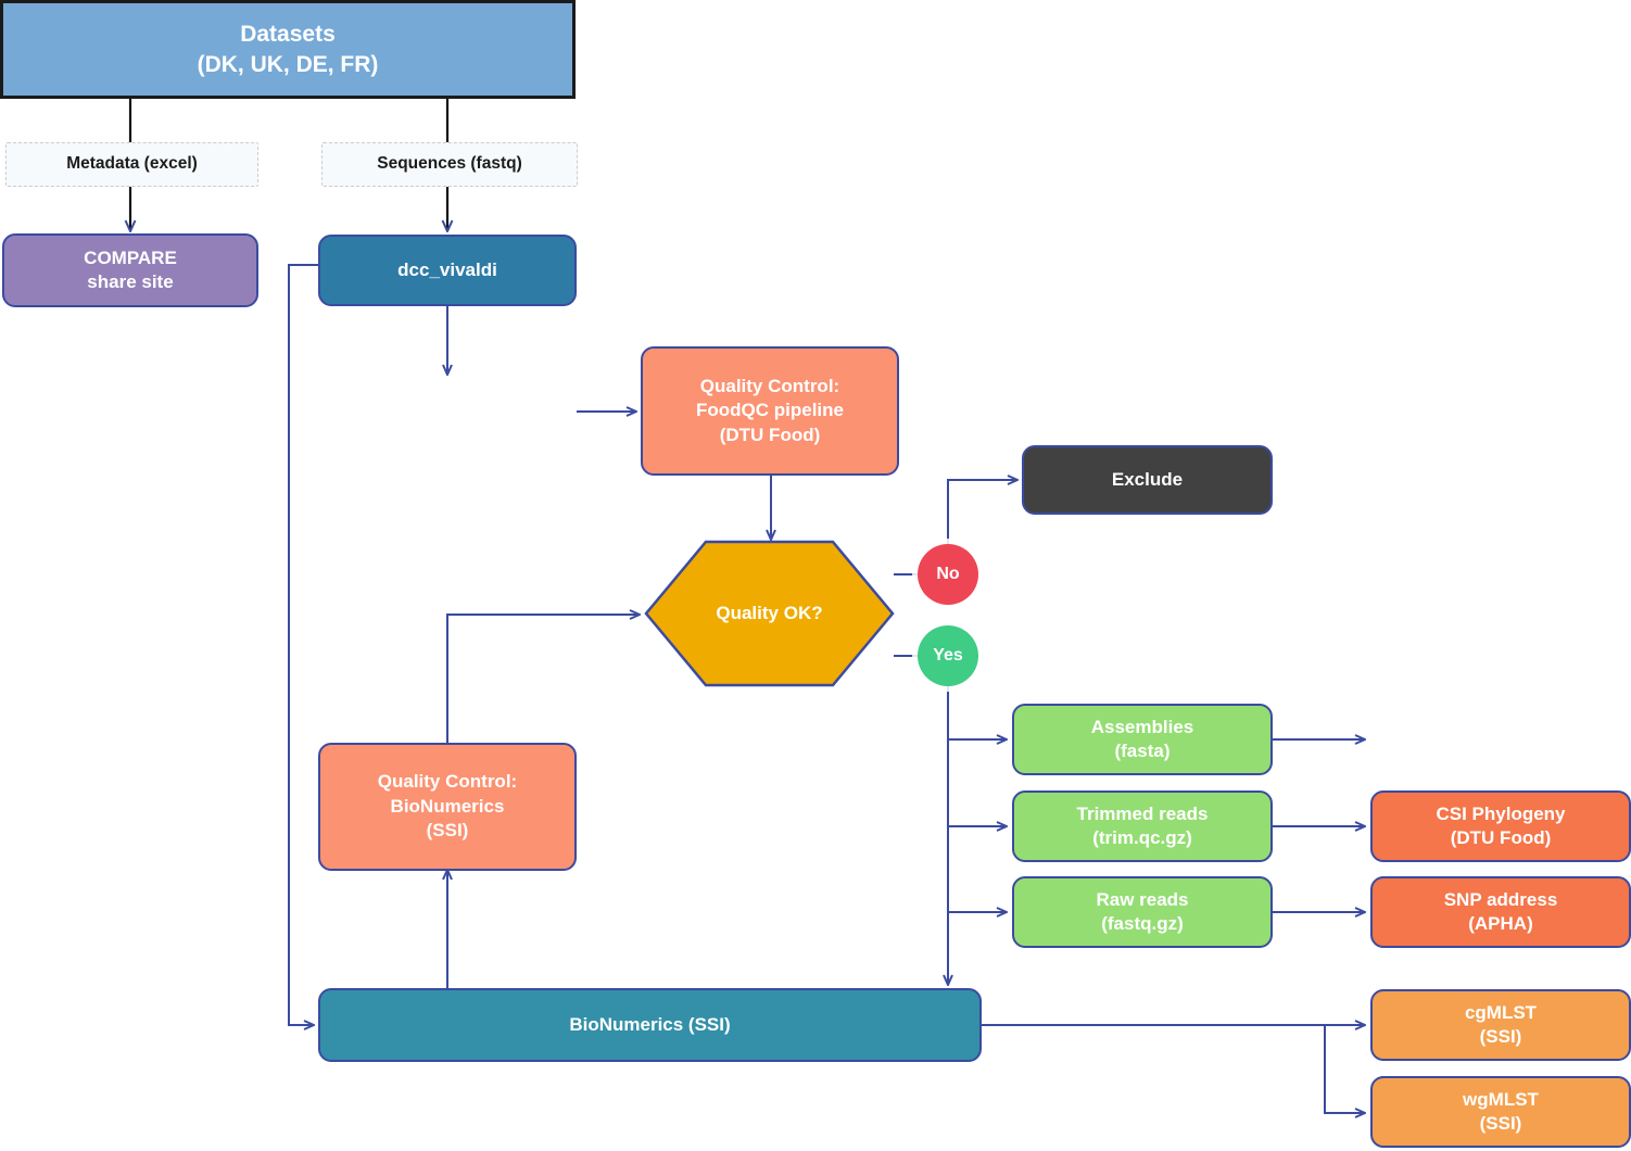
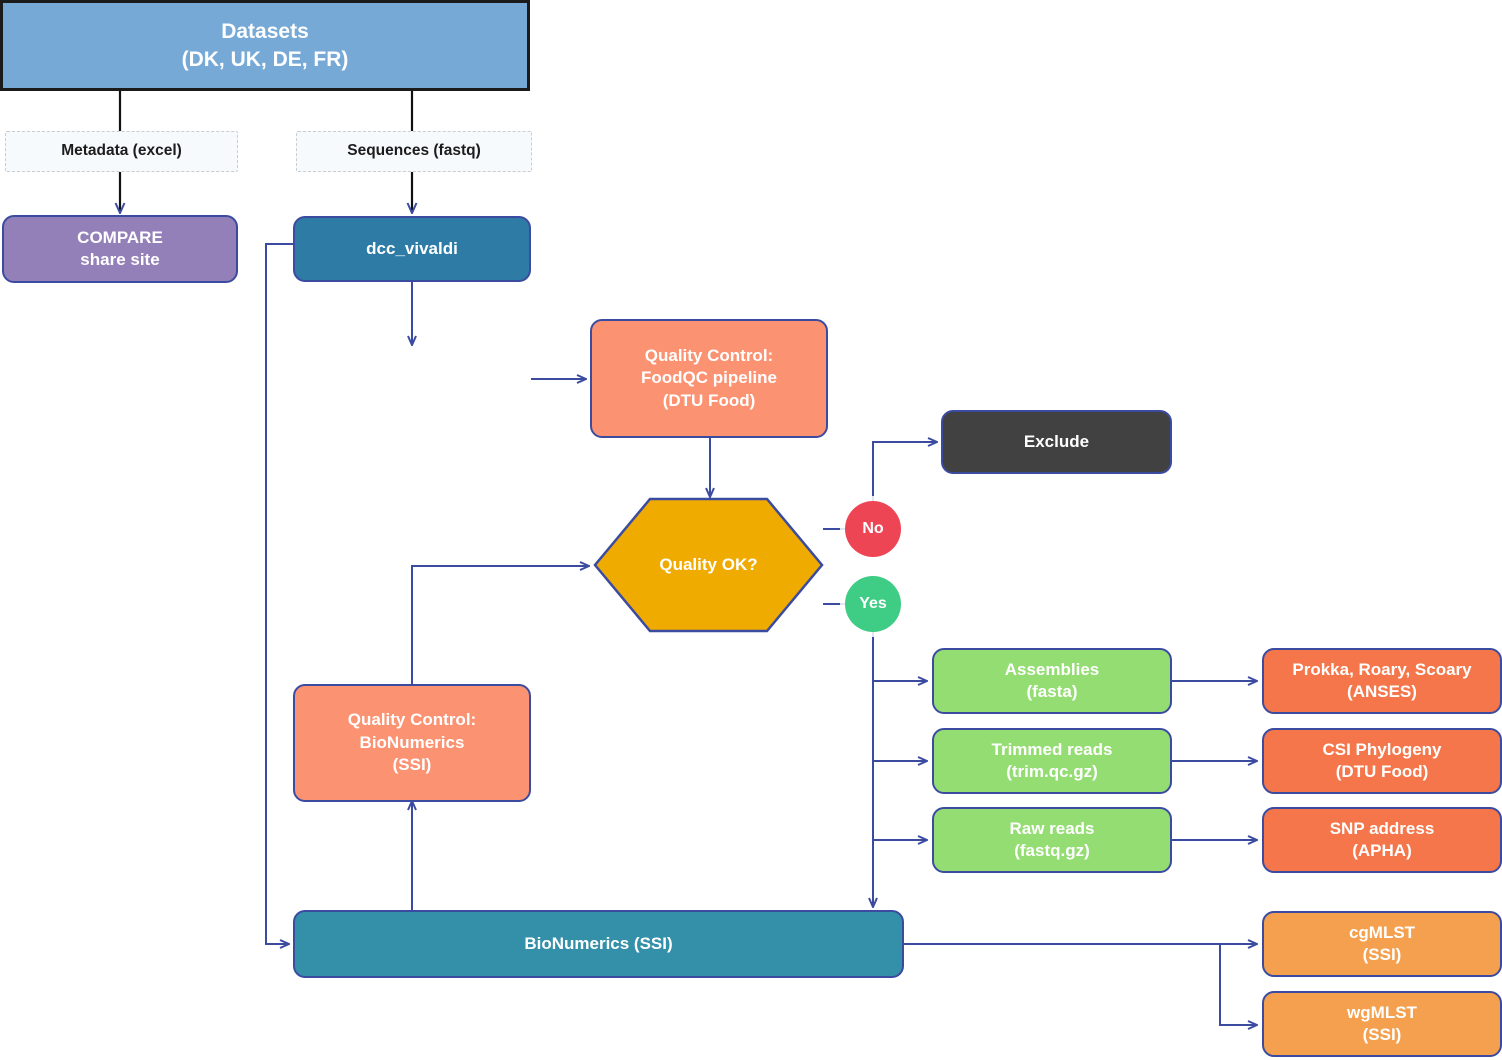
  Datasets
  (DK, UK, DE, FR)
  Metadata (excel)
  Sequences (fastq)
  COMPARE
  share site
  dcc_vivaldi
  Quality Control:
  FoodQC pipeline
  (DTU Food)
  Exclude
  Quality OK?
  No
  Yes
  Quality Control:
  BioNumerics
  (SSI)
  Assemblies
  (fasta)
  Trimmed reads
  (trim.qc.gz)
  Raw reads
  (fastq.gz)
+ Prokka, Roary, Scoary
+ (ANSES)
  CSI Phylogeny
  (DTU Food)
  SNP address
  (APHA)
  BioNumerics (SSI)
  cgMLST
  (SSI)
  wgMLST
  (SSI)
